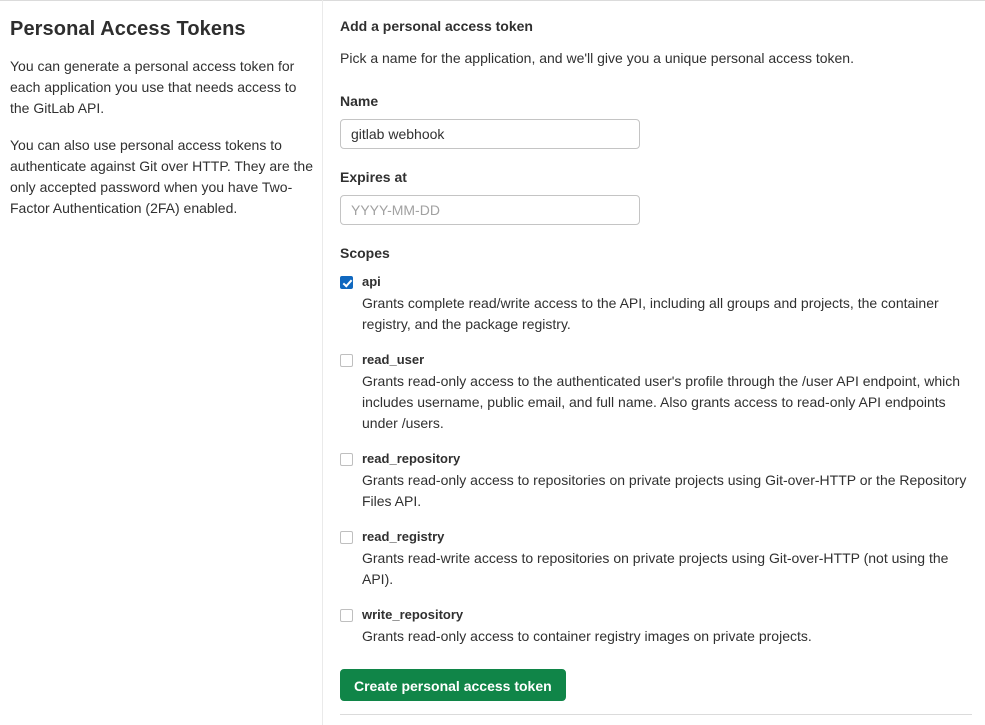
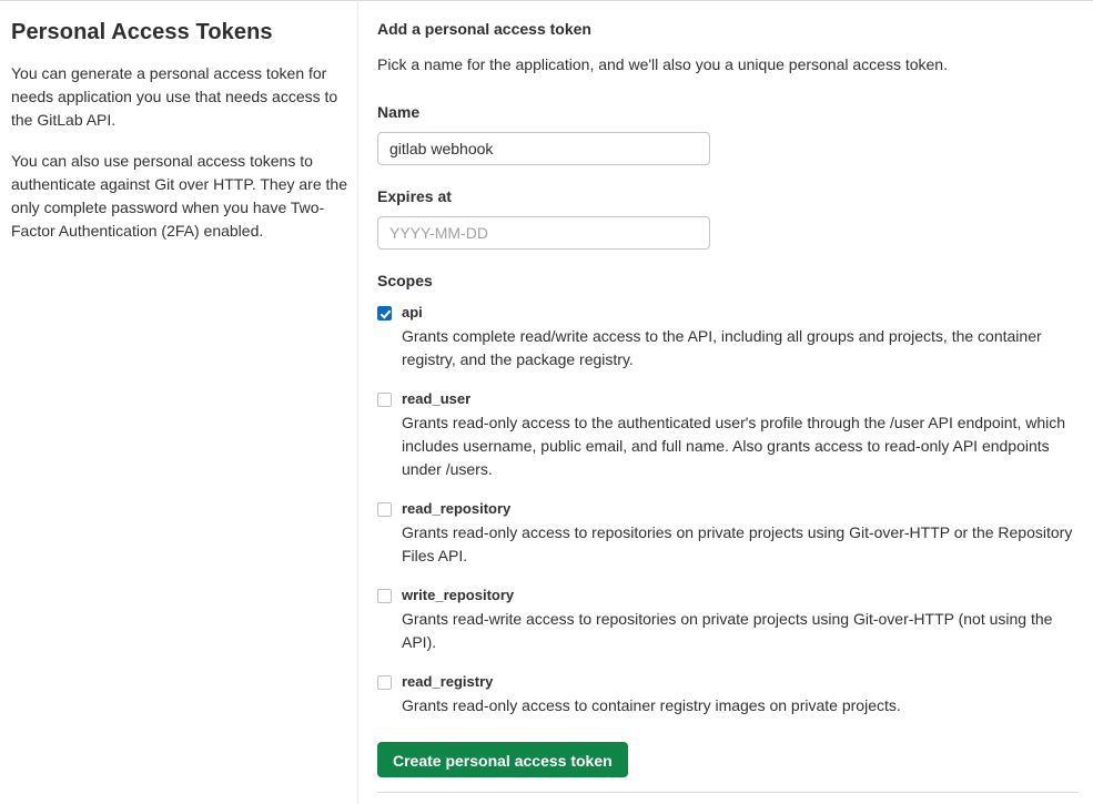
  Personal Access Tokens
- You can generate a personal access token for each application you use that needs access to the GitLab API.
+ You can generate a personal access token for needs application you use that needs access to the GitLab API.
- You can also use personal access tokens to authenticate against Git over HTTP. They are the only accepted password when you have Two-Factor Authentication (2FA) enabled.
+ You can also use personal access tokens to authenticate against Git over HTTP. They are the only complete password when you have Two-Factor Authentication (2FA) enabled.
  Add a personal access token
- Pick a name for the application, and we'll give you a unique personal access token.
+ Pick a name for the application, and we'll also you a unique personal access token.
  Name
  gitlab webhook
  Expires at
  YYYY-MM-DD
  Scopes
  api
  Grants complete read/write access to the API, including all groups and projects, the container registry, and the package registry.
  read_user
  Grants read-only access to the authenticated user's profile through the /user API endpoint, which includes username, public email, and full name. Also grants access to read-only API endpoints under /users.
  read_repository
  Grants read-only access to repositories on private projects using Git-over-HTTP or the Repository Files API.
- read_registry
+ write_repository
  Grants read-write access to repositories on private projects using Git-over-HTTP (not using the API).
- write_repository
+ read_registry
  Grants read-only access to container registry images on private projects.
  Create personal access token
